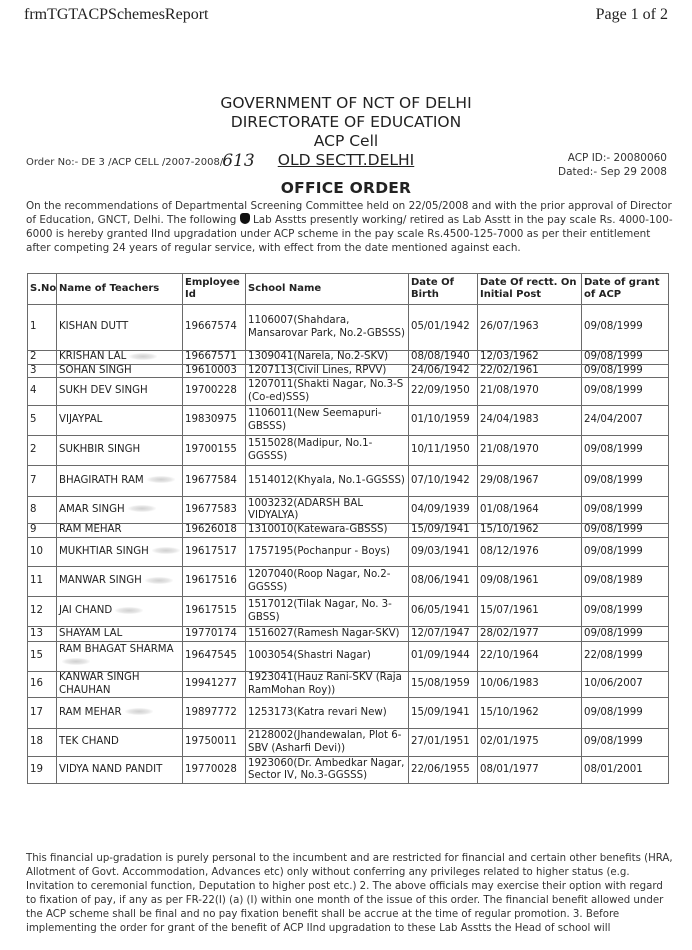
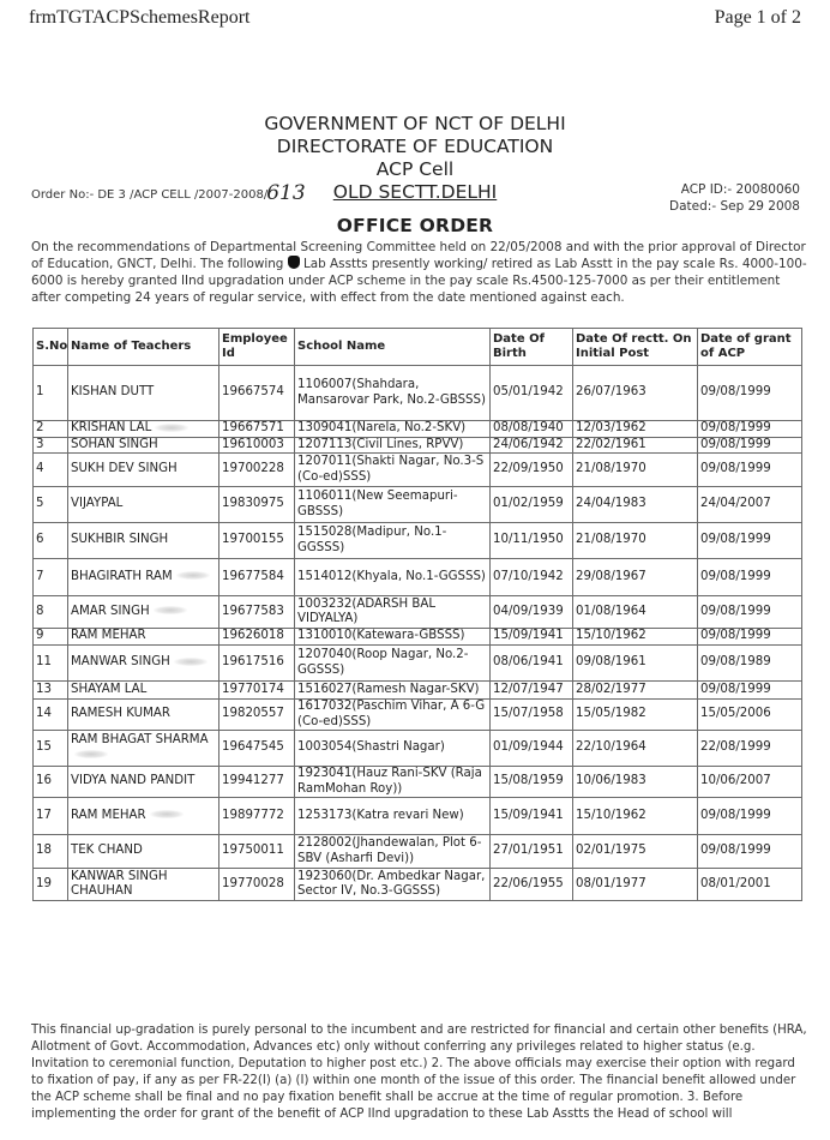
  frmTGTACPSchemesReport
  Page 1 of 2
  GOVERNMENT OF NCT OF DELHI
  DIRECTORATE OF EDUCATION
  ACP Cell
  OLD SECTT.DELHI
  Order No:- DE 3 /ACP CELL /2007-2008/613
  ACP ID:- 20080060
  Dated:- Sep 29 2008
  OFFICE ORDER
  On the recommendations of Departmental Screening Committee held on 22/05/2008 and with the prior approval of Director of Education, GNCT, Delhi. The following Lab Asstts presently working/ retired as Lab Asstt in the pay scale Rs. 4000-100-6000 is hereby granted IInd upgradation under ACP scheme in the pay scale Rs.4500-125-7000 as per their entitlement after competing 24 years of regular service, with effect from the date mentioned against each.
  S.No	Name of Teachers	Employee Id	School Name	Date Of Birth	Date Of rectt. On Initial Post	Date of grant of ACP
  1	KISHAN DUTT	19667574	1106007(Shahdara, Mansarovar Park, No.2-GBSSS)	05/01/1942	26/07/1963	09/08/1999
  2	KRISHAN LAL	19667571	1309041(Narela, No.2-SKV)	08/08/1940	12/03/1962	09/08/1999
  3	SOHAN SINGH	19610003	1207113(Civil Lines, RPVV)	24/06/1942	22/02/1961	09/08/1999
  4	SUKH DEV SINGH	19700228	1207011(Shakti Nagar, No.3-S (Co-ed)SSS)	22/09/1950	21/08/1970	09/08/1999
- 5	VIJAYPAL	19830975	1106011(New Seemapuri-GBSSS)	01/10/1959	24/04/1983	24/04/2007
+ 5	VIJAYPAL	19830975	1106011(New Seemapuri-GBSSS)	01/02/1959	24/04/1983	24/04/2007
- 2	SUKHBIR SINGH	19700155	1515028(Madipur, No.1-GGSSS)	10/11/1950	21/08/1970	09/08/1999
+ 6	SUKHBIR SINGH	19700155	1515028(Madipur, No.1-GGSSS)	10/11/1950	21/08/1970	09/08/1999
  7	BHAGIRATH RAM	19677584	1514012(Khyala, No.1-GGSSS)	07/10/1942	29/08/1967	09/08/1999
  8	AMAR SINGH	19677583	1003232(ADARSH BAL VIDYALYA)	04/09/1939	01/08/1964	09/08/1999
  9	RAM MEHAR	19626018	1310010(Katewara-GBSSS)	15/09/1941	15/10/1962	09/08/1999
- 10	MUKHTIAR SINGH	19617517	1757195(Pochanpur - Boys)	09/03/1941	08/12/1976	09/08/1999
  11	MANWAR SINGH	19617516	1207040(Roop Nagar, No.2-GGSSS)	08/06/1941	09/08/1961	09/08/1989
- 12	JAI CHAND	19617515	1517012(Tilak Nagar, No. 3-GBSS)	06/05/1941	15/07/1961	09/08/1999
  13	SHAYAM LAL	19770174	1516027(Ramesh Nagar-SKV)	12/07/1947	28/02/1977	09/08/1999
+ 14	RAMESH KUMAR	19820557	1617032(Paschim Vihar, A 6-G (Co-ed)SSS)	15/07/1958	15/05/1982	15/05/2006
  15	RAM BHAGAT SHARMA	19647545	1003054(Shastri Nagar)	01/09/1944	22/10/1964	22/08/1999
- 16	KANWAR SINGH CHAUHAN	19941277	1923041(Hauz Rani-SKV (Raja RamMohan Roy))	15/08/1959	10/06/1983	10/06/2007
+ 16	VIDYA NAND PANDIT	19941277	1923041(Hauz Rani-SKV (Raja RamMohan Roy))	15/08/1959	10/06/1983	10/06/2007
  17	RAM MEHAR	19897772	1253173(Katra revari New)	15/09/1941	15/10/1962	09/08/1999
  18	TEK CHAND	19750011	2128002(Jhandewalan, Plot 6-SBV (Asharfi Devi))	27/01/1951	02/01/1975	09/08/1999
- 19	VIDYA NAND PANDIT	19770028	1923060(Dr. Ambedkar Nagar, Sector IV, No.3-GGSSS)	22/06/1955	08/01/1977	08/01/2001
+ 19	KANWAR SINGH CHAUHAN	19770028	1923060(Dr. Ambedkar Nagar, Sector IV, No.3-GGSSS)	22/06/1955	08/01/1977	08/01/2001
  This financial up-gradation is purely personal to the incumbent and are restricted for financial and certain other benefits (HRA, Allotment of Govt. Accommodation, Advances etc) only without conferring any privileges related to higher status (e.g. Invitation to ceremonial function, Deputation to higher post etc.) 2. The above officials may exercise their option with regard to fixation of pay, if any as per FR-22(I) (a) (I) within one month of the issue of this order. The financial benefit allowed under the ACP scheme shall be final and no pay fixation benefit shall be accrue at the time of regular promotion. 3. Before implementing the order for grant of the benefit of ACP IInd upgradation to these Lab Asstts the Head of school will
